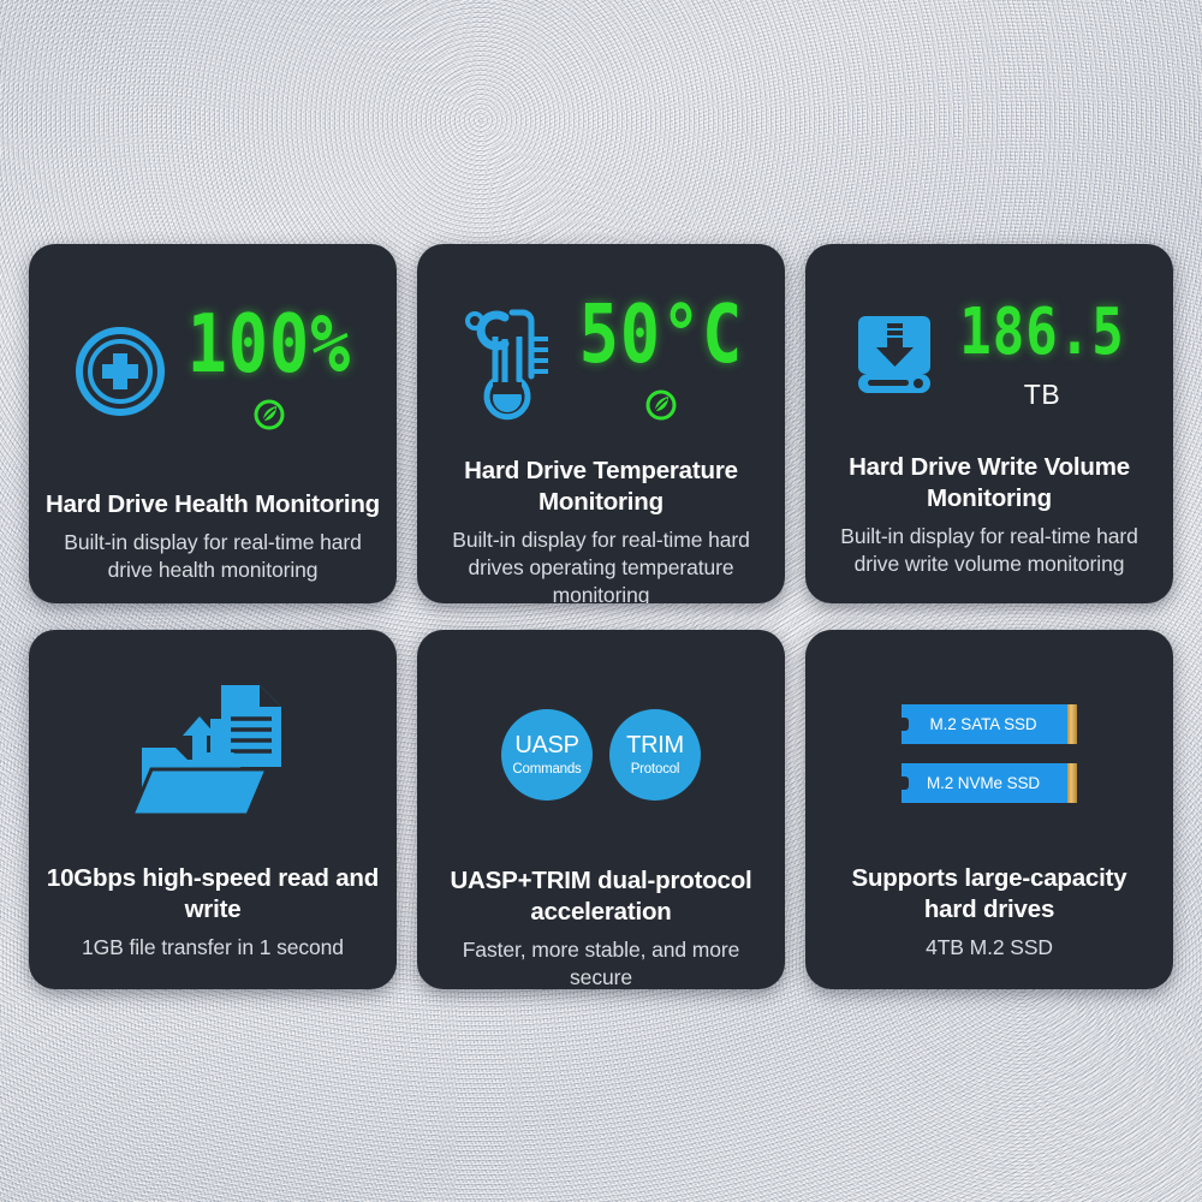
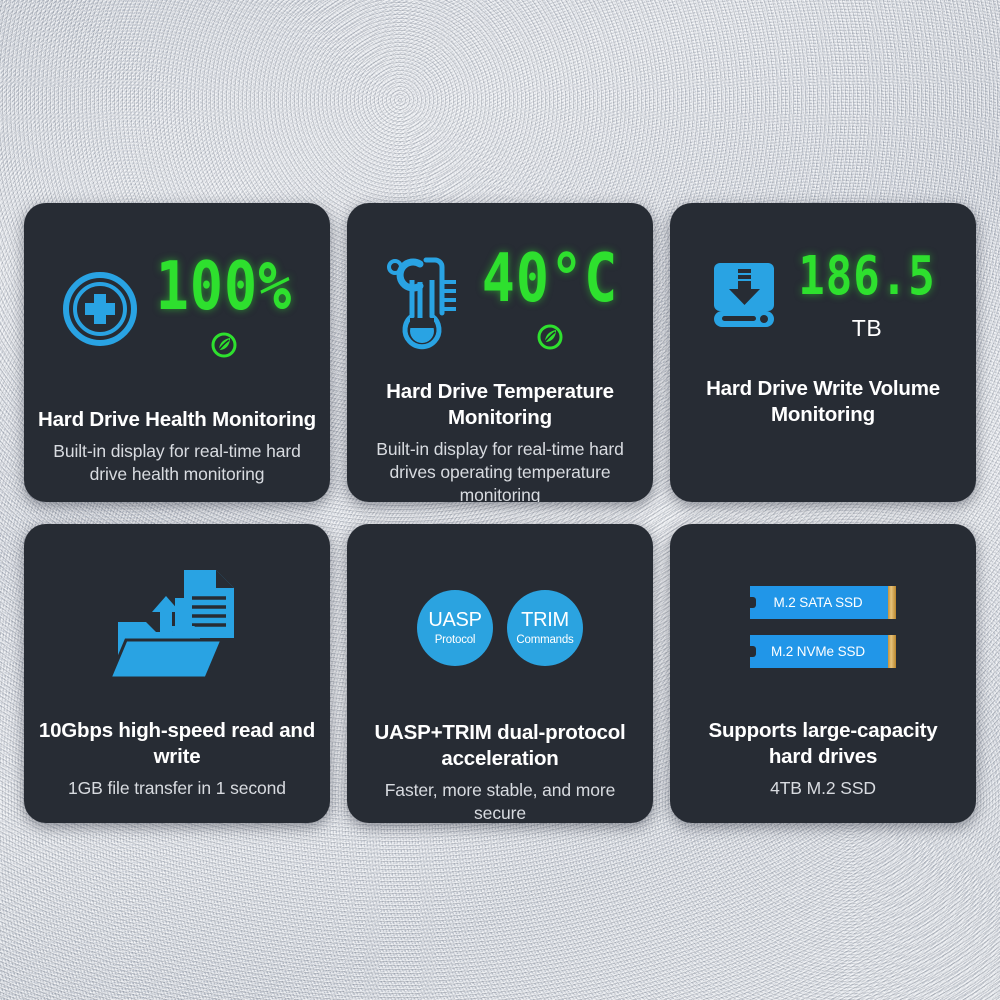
  100%
  Hard Drive Health Monitoring
  Built-in display for real-time hard drive health monitoring
- 50°C
+ 40°C
  Hard Drive Temperature Monitoring
  Built-in display for real-time hard drives operating temperature monitoring
  186.5
  TB
  Hard Drive Write Volume Monitoring
- Built-in display for real-time hard drive write volume monitoring
  10Gbps high-speed read and write
  1GB file transfer in 1 second
  UASP
- Commands
+ Protocol
  TRIM
- Protocol
+ Commands
  UASP+TRIM dual-protocol acceleration
  Faster, more stable, and more secure
  M.2 SATA SSD
  M.2 NVMe SSD
  Supports large-capacity hard drives
  4TB M.2 SSD
